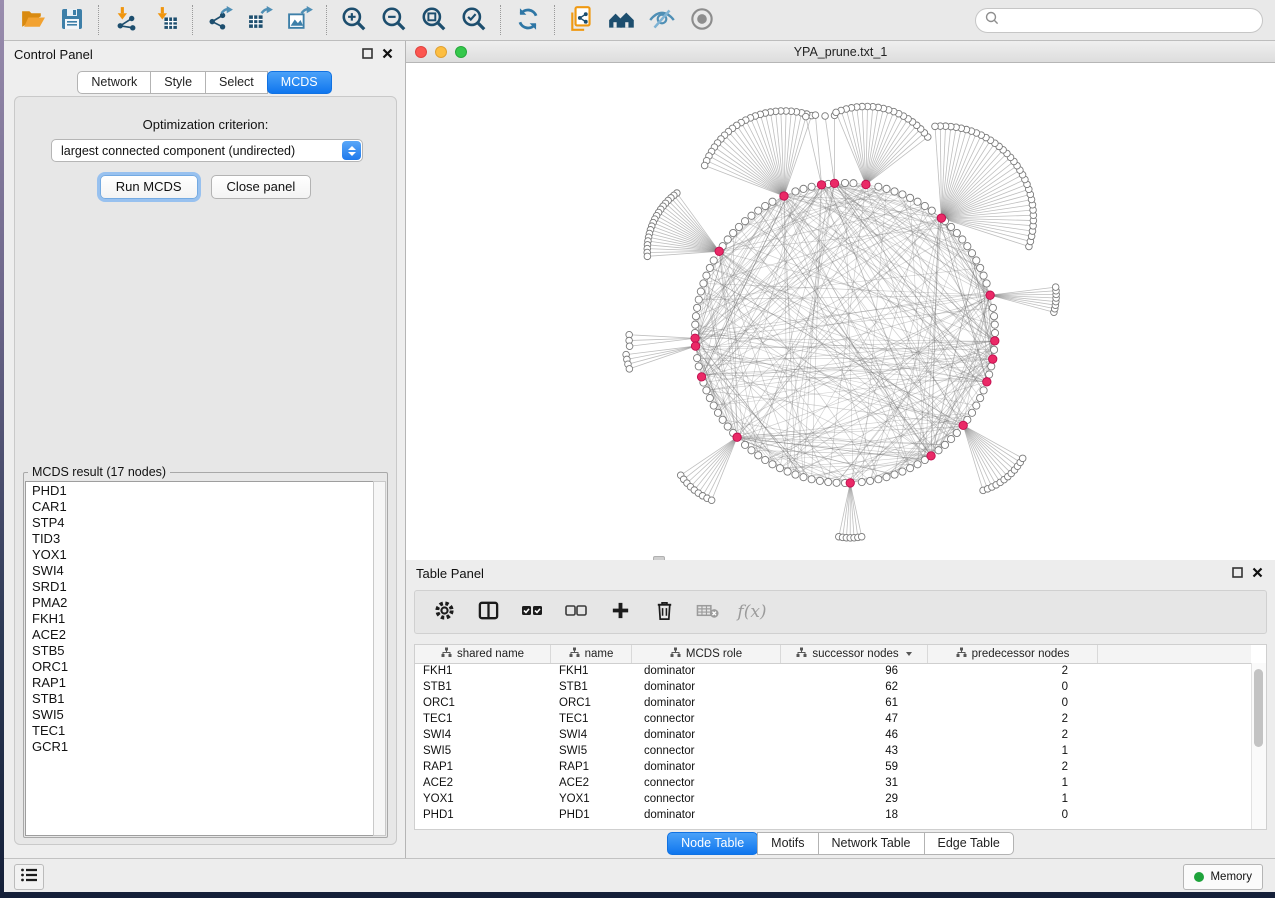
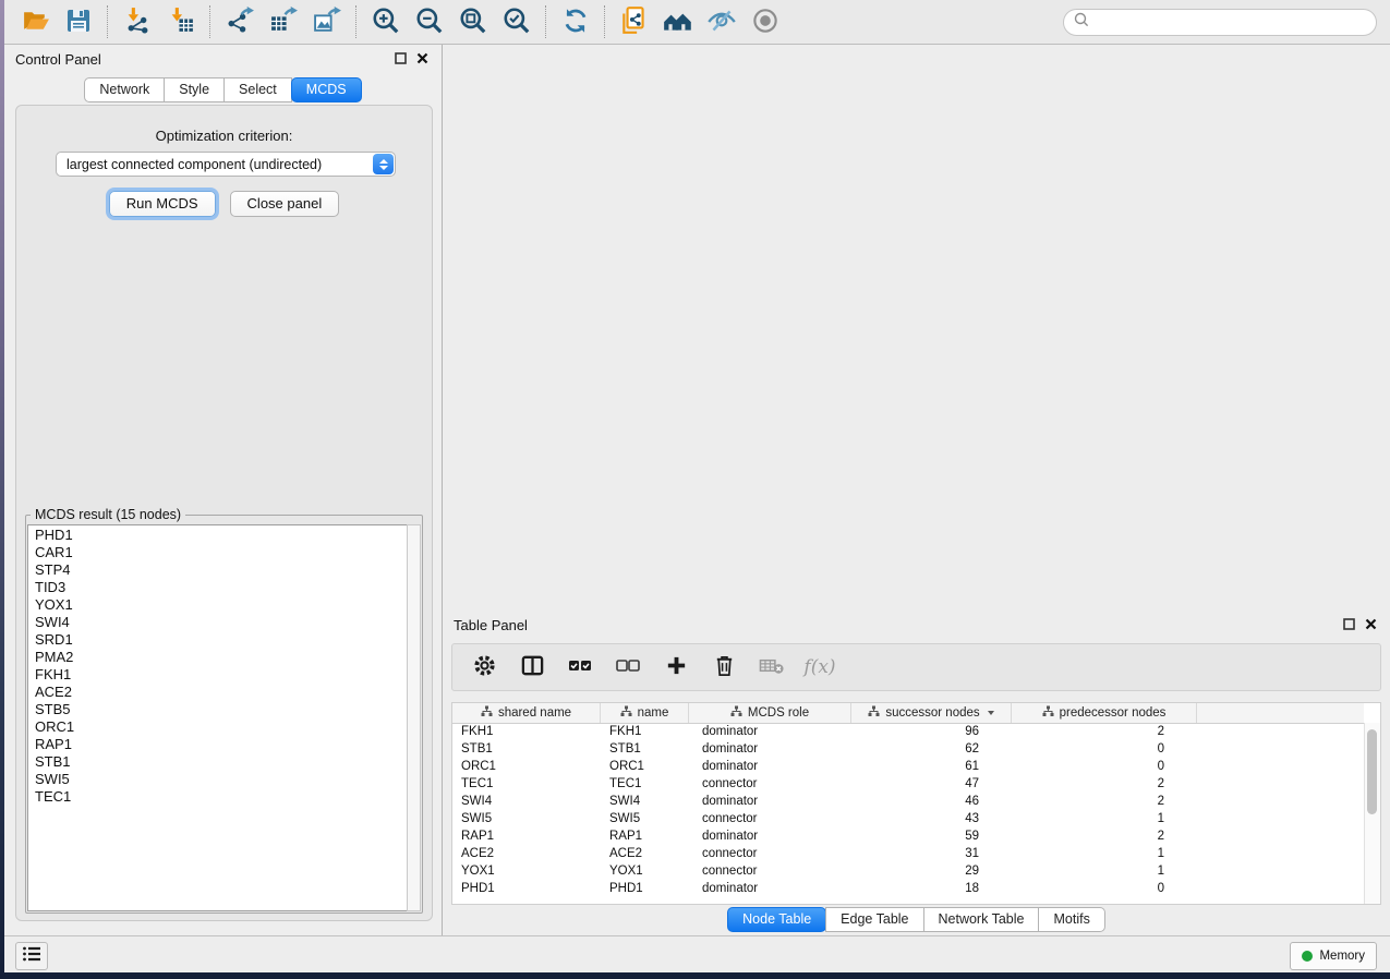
  Control Panel
  Network
  Style
  Select
  MCDS
  Optimization criterion:
  largest connected component (undirected)
  Run MCDS
  Close panel
- MCDS result (17 nodes)
+ MCDS result (15 nodes)
  PHD1
  CAR1
  STP4
  TID3
  YOX1
  SWI4
  SRD1
  PMA2
  FKH1
  ACE2
  STB5
  ORC1
  RAP1
  STB1
  SWI5
  TEC1
- GCR1
- YPA_prune.txt_1
  Table Panel
  f(x)
  shared name
  name
  MCDS role
  successor nodes
  predecessor nodes
  FKH1
  FKH1
  dominator
  96
  2
  STB1
  STB1
  dominator
  62
  0
  ORC1
  ORC1
  dominator
  61
  0
  TEC1
  TEC1
  connector
  47
  2
  SWI4
  SWI4
  dominator
  46
  2
  SWI5
  SWI5
  connector
  43
  1
  RAP1
  RAP1
  dominator
  59
  2
  ACE2
  ACE2
  connector
  31
  1
  YOX1
  YOX1
  connector
  29
  1
  PHD1
  PHD1
  dominator
  18
  0
  Node Table
- Motifs
+ Edge Table
  Network Table
- Edge Table
+ Motifs
  Memory
